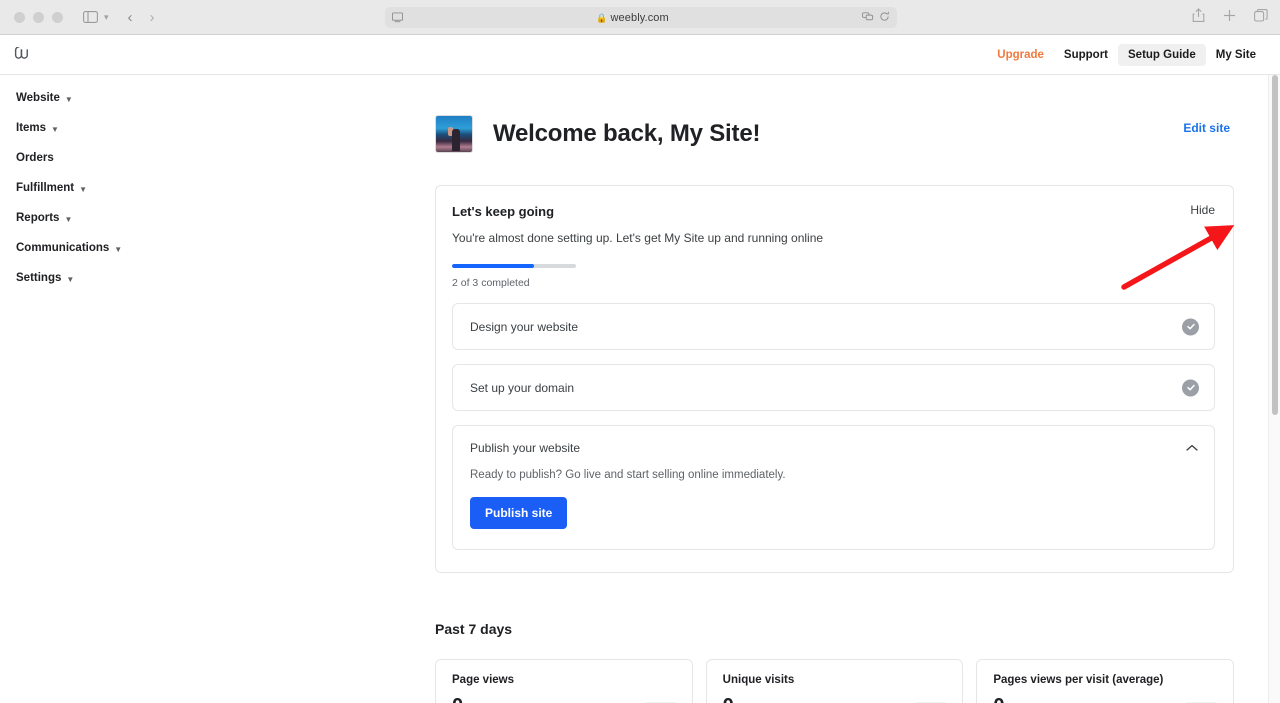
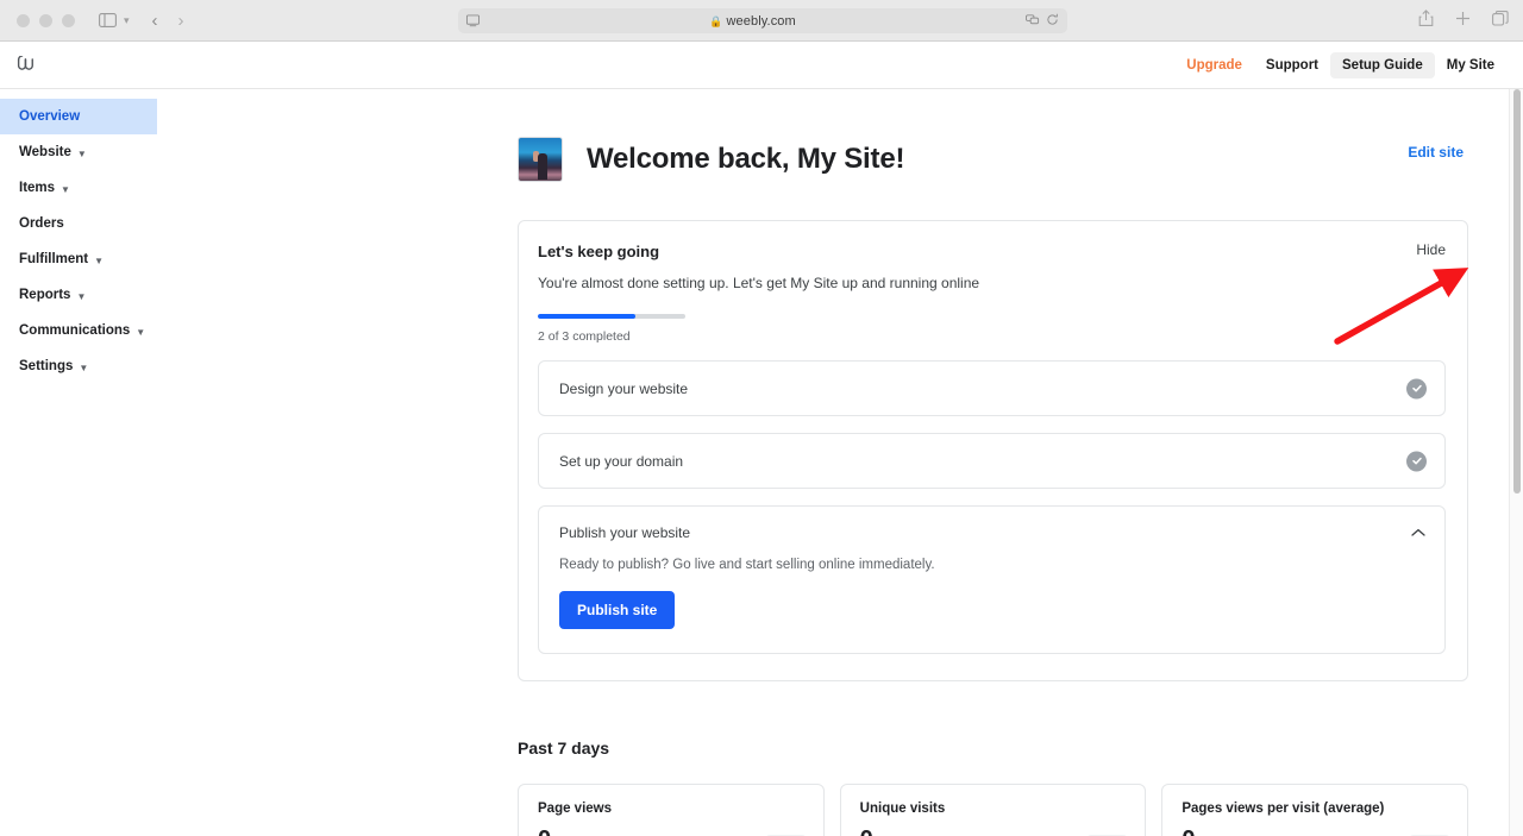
  ▾
  ‹
  ›
  🔒 weebly.com
  Upgrade
  Support
  Setup Guide
  My Site
+ Overview
  Website
  ▼
  Items
  ▼
  Orders
  Fulfillment
  ▼
  Reports
  ▼
  Communications
  ▼
  Settings
  ▼
  Welcome back, My Site!
  Edit site
  Let's keep going
  Hide
  You're almost done setting up. Let's get My Site up and running online
  2 of 3 completed
  Design your website
  Set up your domain
  Publish your website
  Ready to publish? Go live and start selling online immediately.
  Publish site
  Past 7 days
  Page views
  Unique visits
  Pages views per visit (average)
